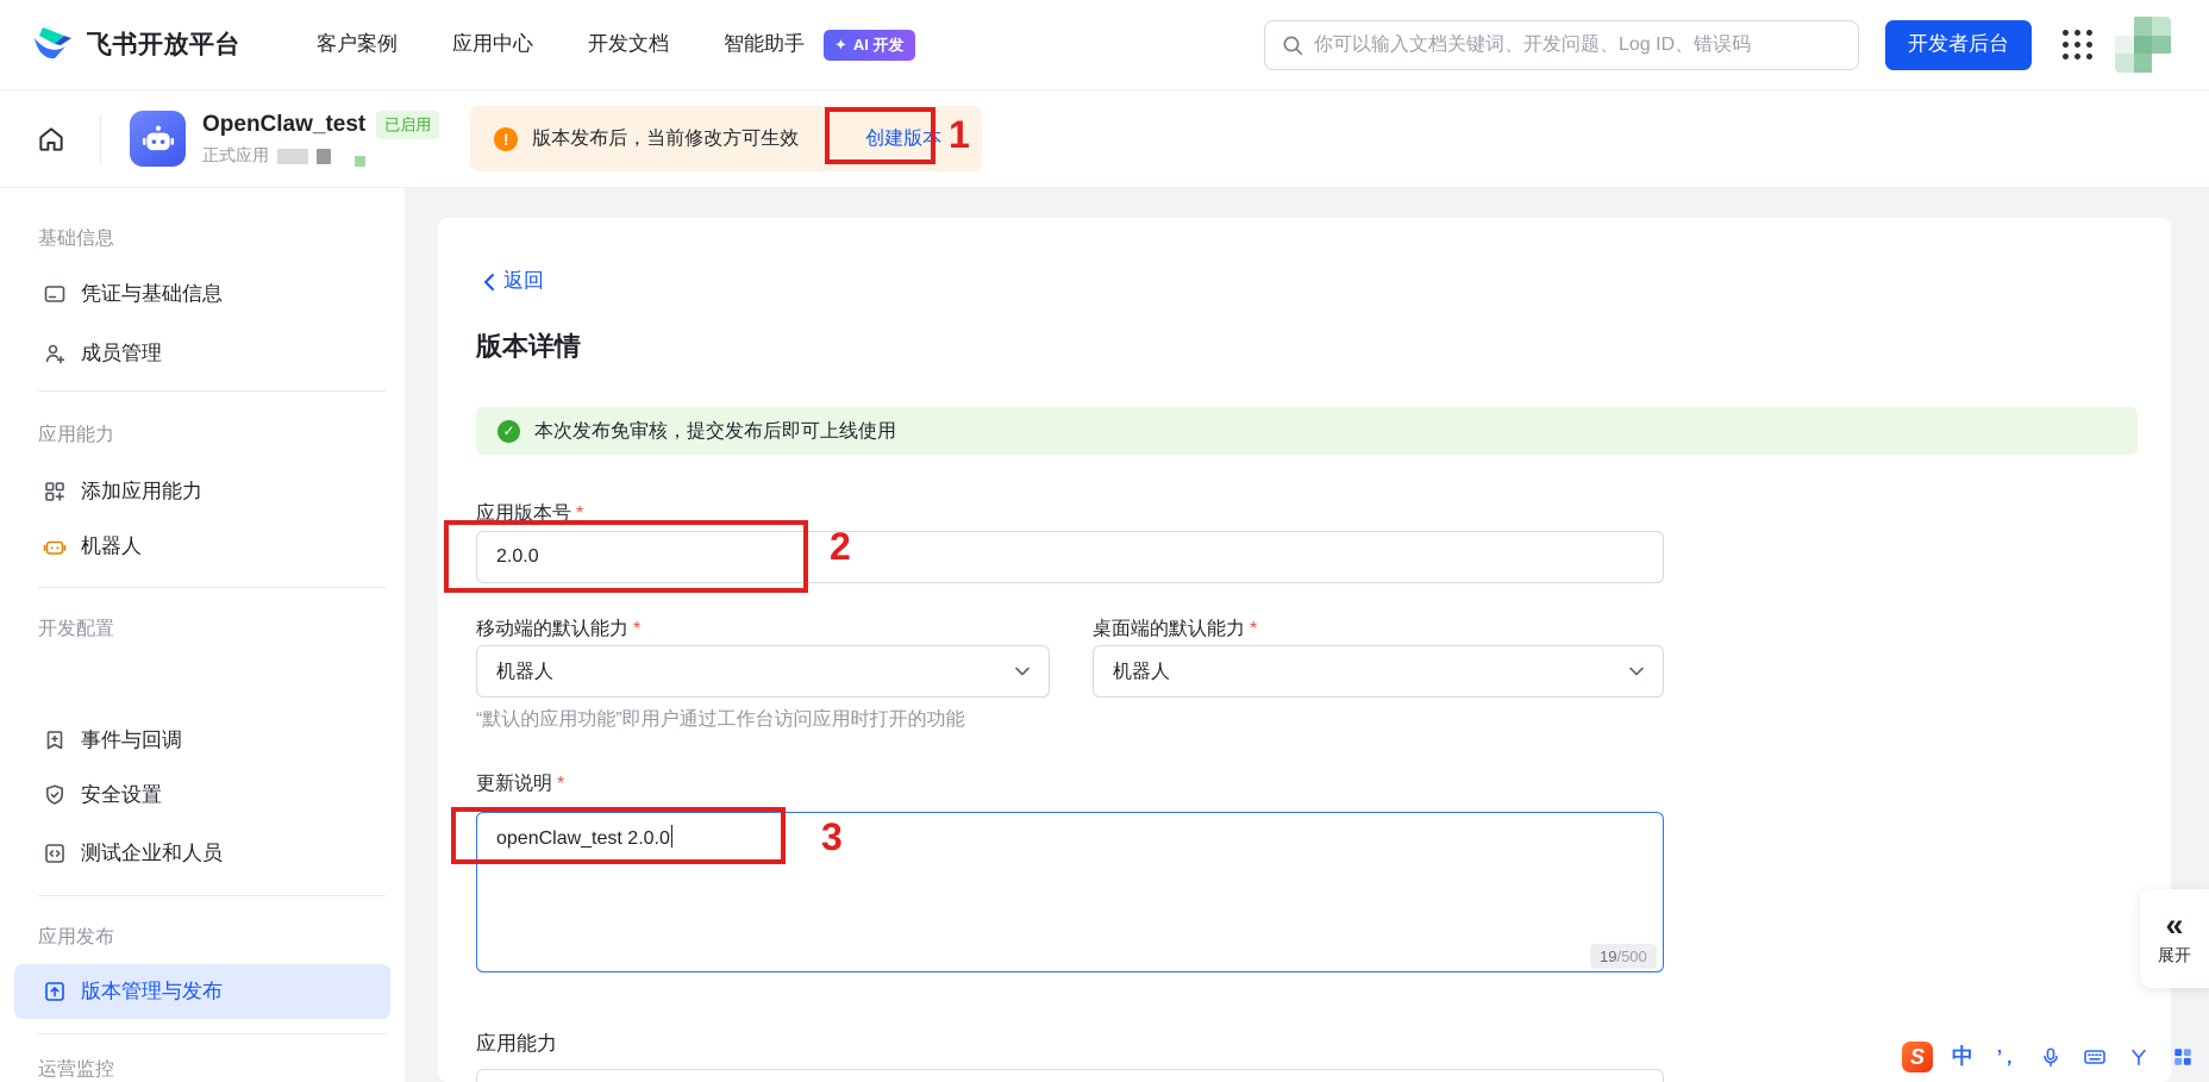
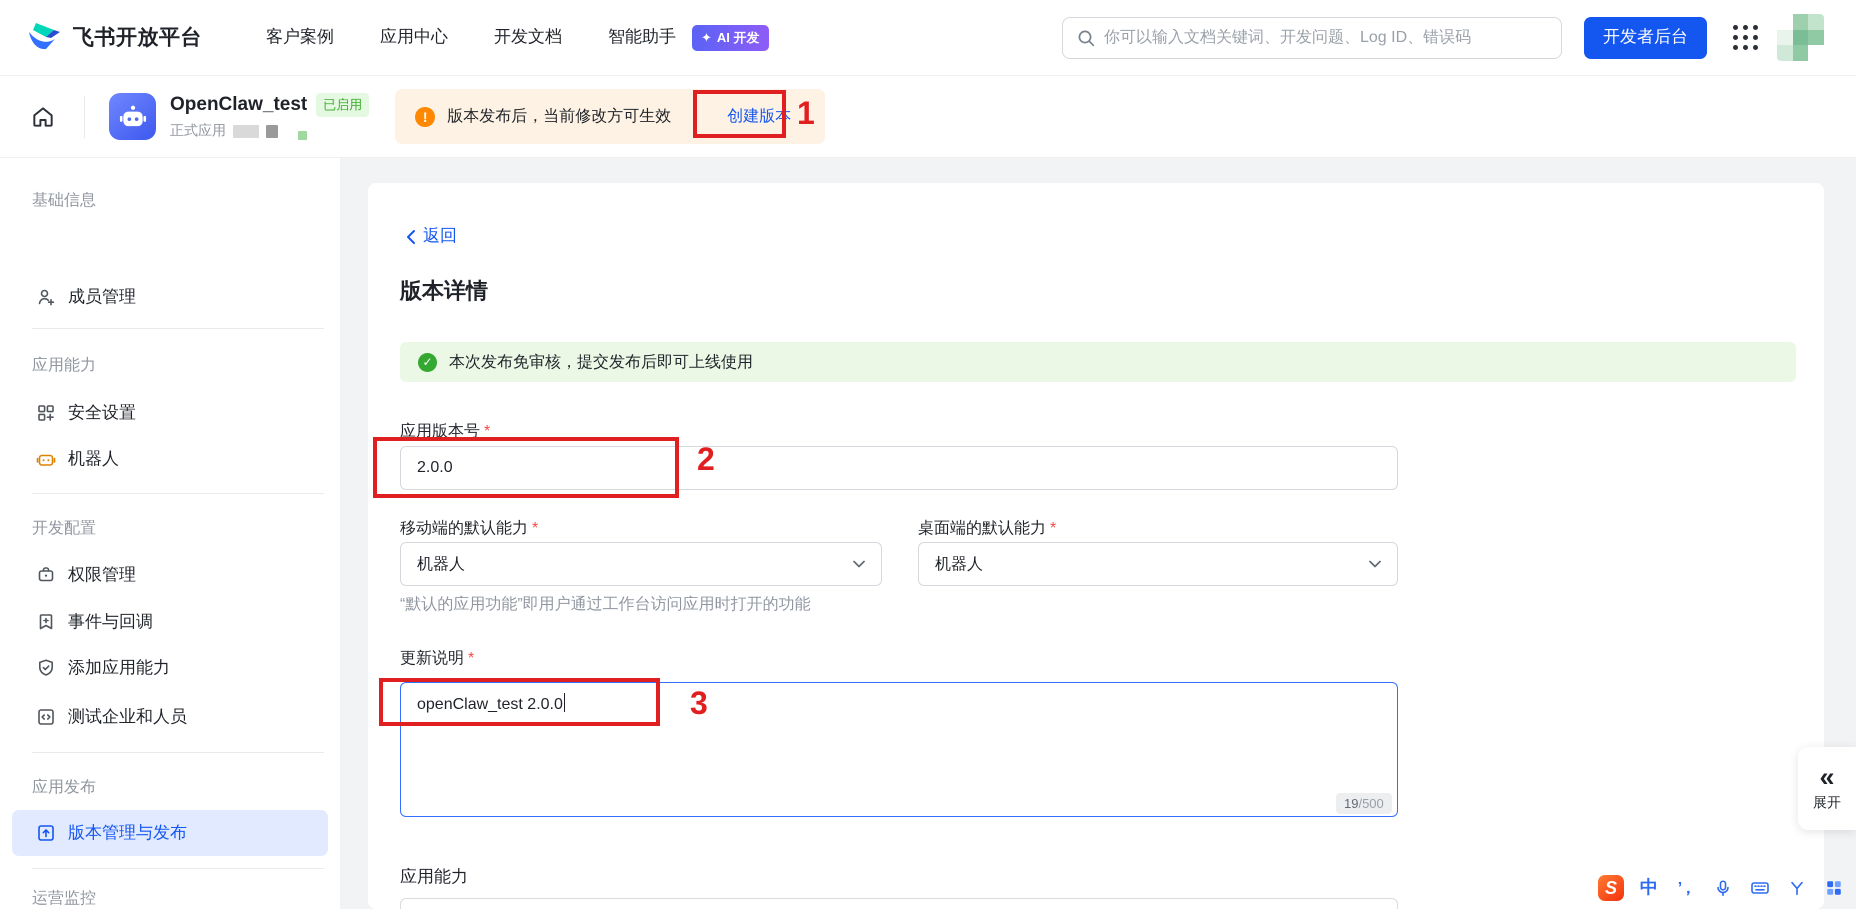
  飞书开放平台
  客户案例
  应用中心
  开发文档
  智能助手
  ✦
  AI 开发
  你可以输入文档关键词、开发问题、Log ID、错误码
  开发者后台
  OpenClaw_test
  已启用
  正式应用
  !
  版本发布后，当前修改方可生效
  创建版本
  1
  基础信息
- 凭证与基础信息
  成员管理
  应用能力
- 添加应用能力
+ 安全设置
  机器人
  开发配置
+ 权限管理
  事件与回调
- 安全设置
+ 添加应用能力
  测试企业和人员
  应用发布
  版本管理与发布
  运营监控
  返回
  版本详情
  ✓
  本次发布免审核，提交发布后即可上线使用
  应用版本号 *
  2.0.0
  2
  移动端的默认能力 *
  机器人
  桌面端的默认能力 *
  机器人
  “默认的应用功能”即用户通过工作台访问应用时打开的功能
  更新说明 *
  openClaw_test 2.0.0
  3
  19/500
  应用能力
  «
  展开
  S
  中
  ’，
